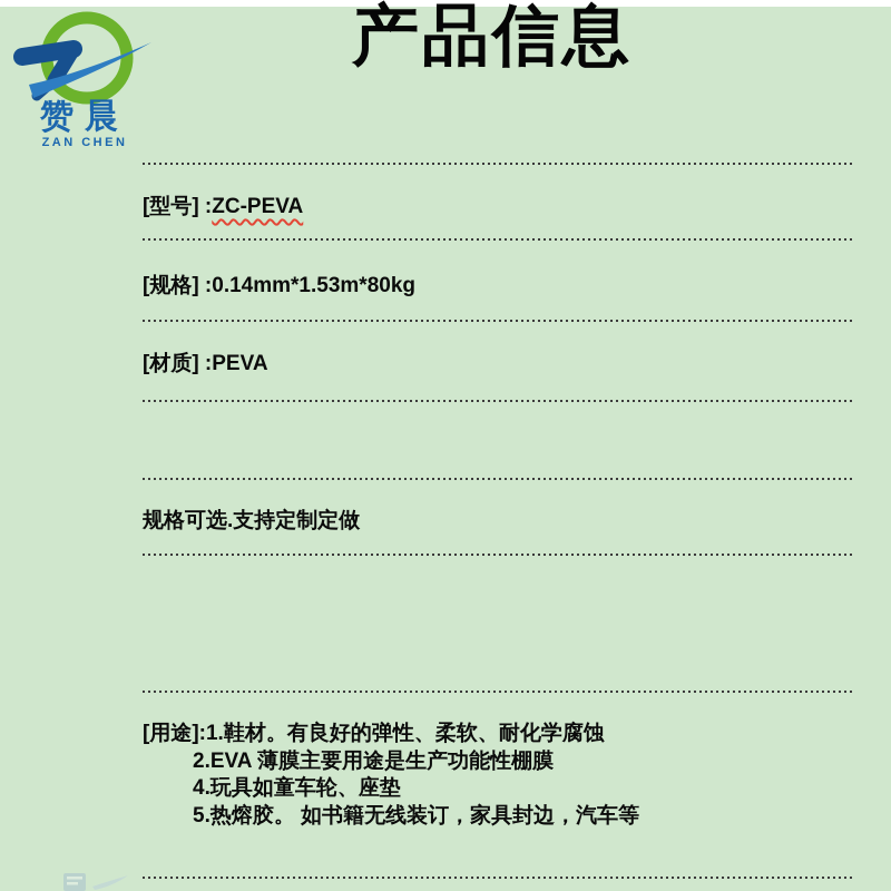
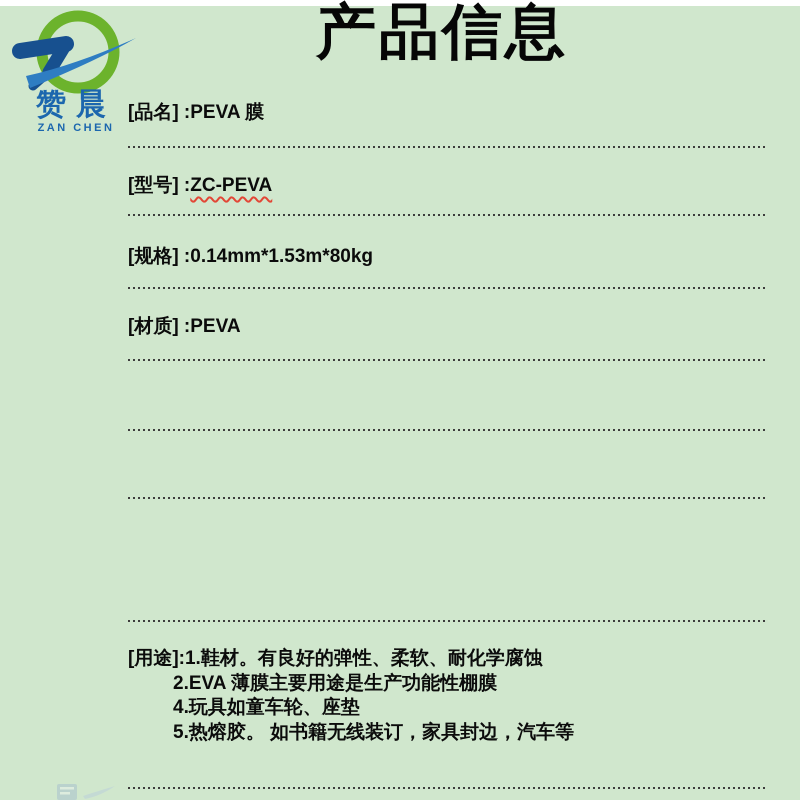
  赞晨
  ZAN CHEN
  产品信息
+ [品名] :PEVA 膜
  [型号] :ZC-PEVA
  [规格] :0.14mm*1.53m*80kg
  [材质] :PEVA
- 规格可选.支持定制定做
  [用途]:1.鞋材。有良好的弹性、柔软、耐化学腐蚀
  2.EVA 薄膜主要用途是生产功能性棚膜
  4.玩具如童车轮、座垫
  5.热熔胶。 如书籍无线装订，家具封边，汽车等
